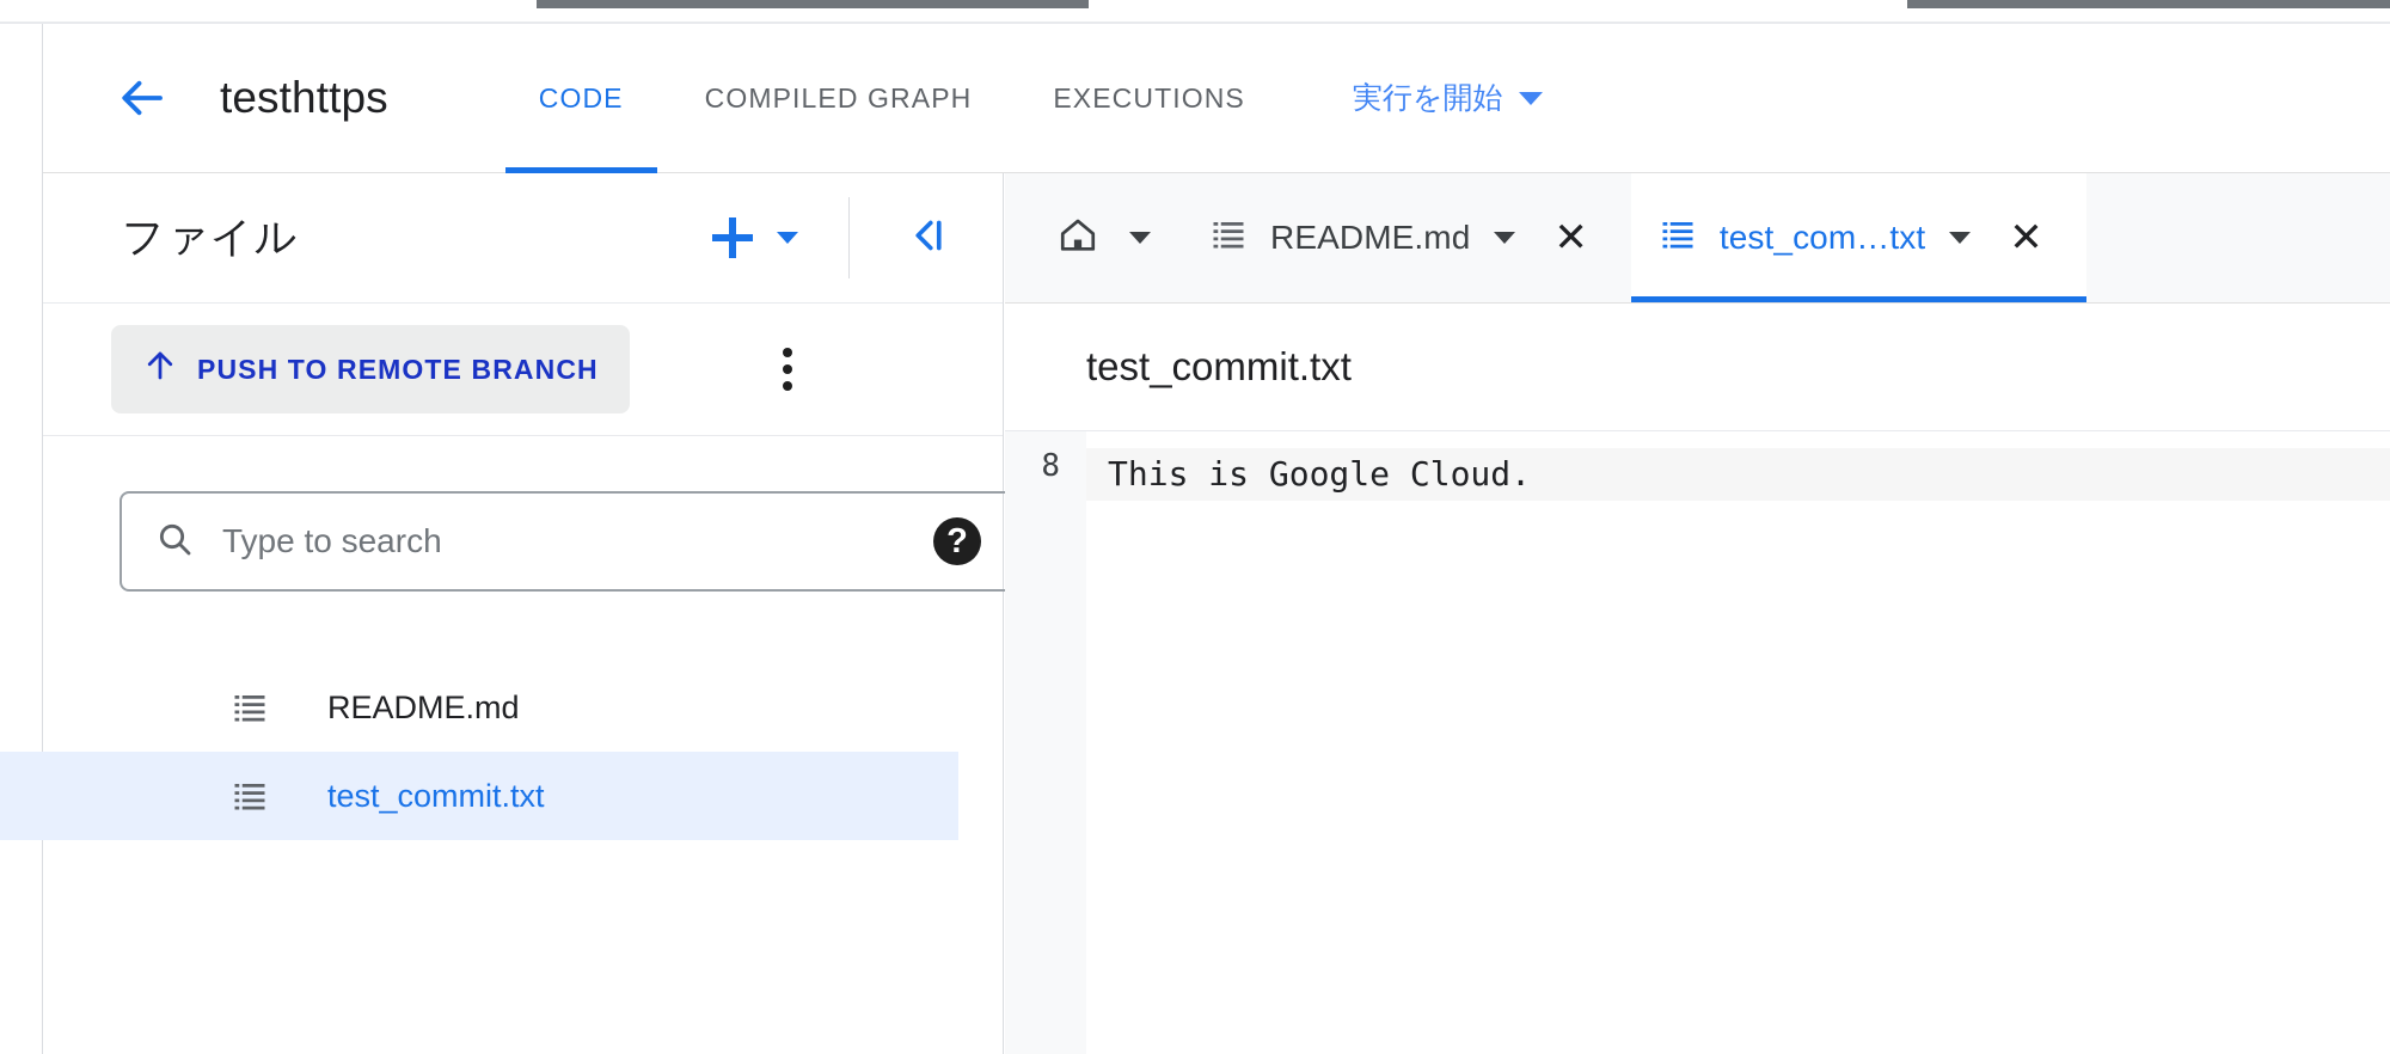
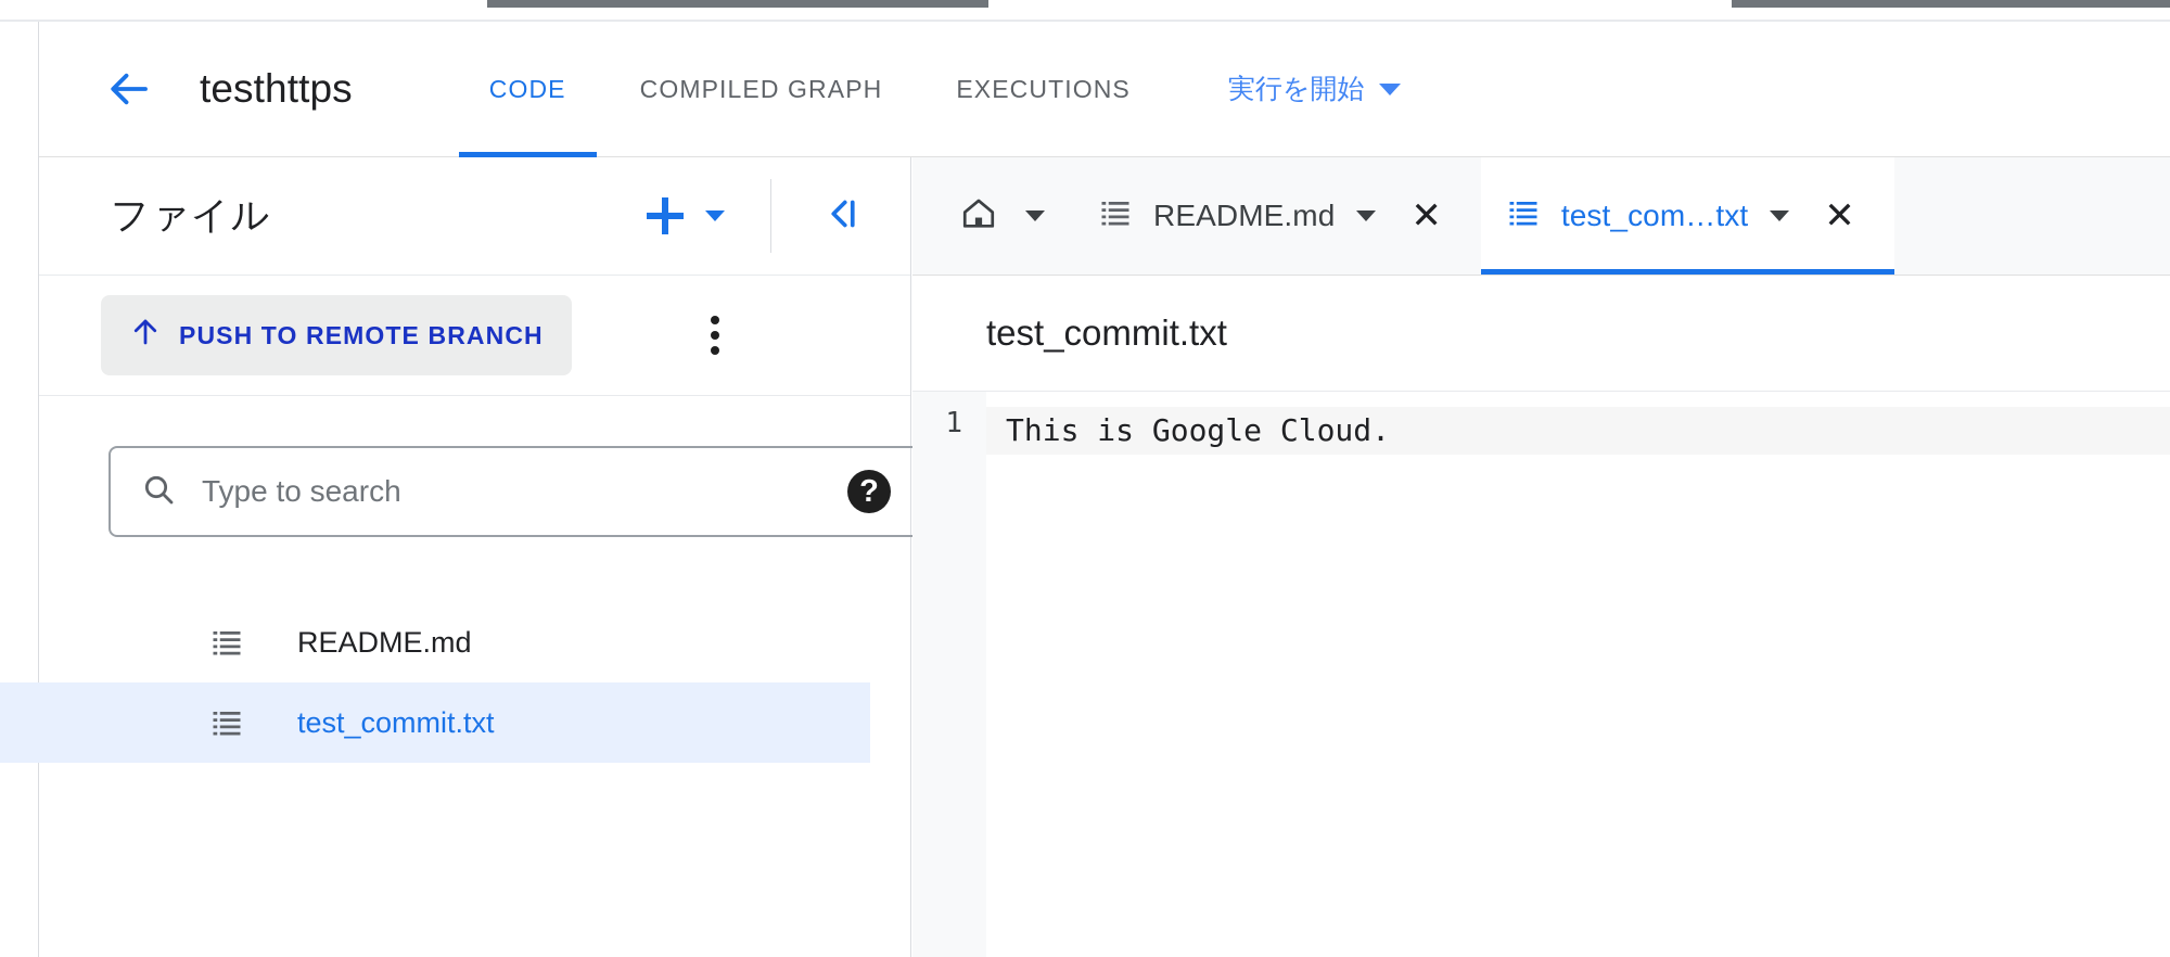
  testhttps
  CODE
  COMPILED GRAPH
  EXECUTIONS
  実行を開始
  ファイル
  PUSH TO REMOTE BRANCH
  Type to search
  ?
  README.md
  test_commit.txt
  README.md
  ✕
  test_com…txt
  ✕
  test_commit.txt
- 8
+ 1
  This is Google Cloud.
